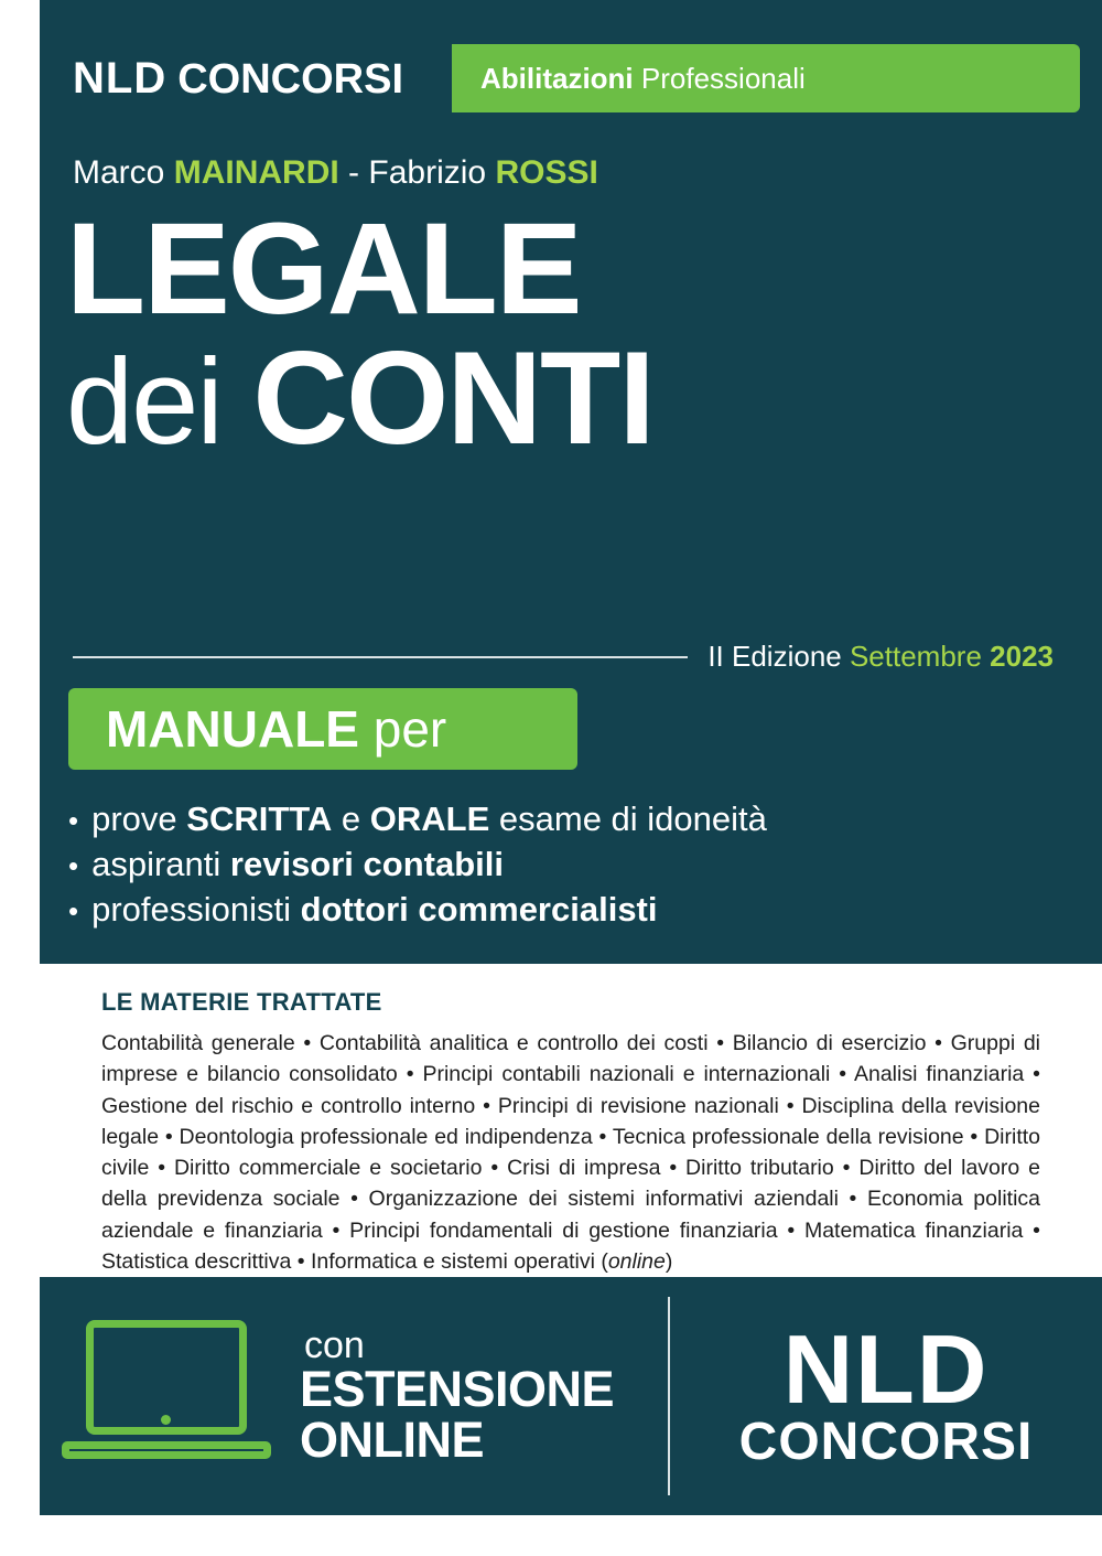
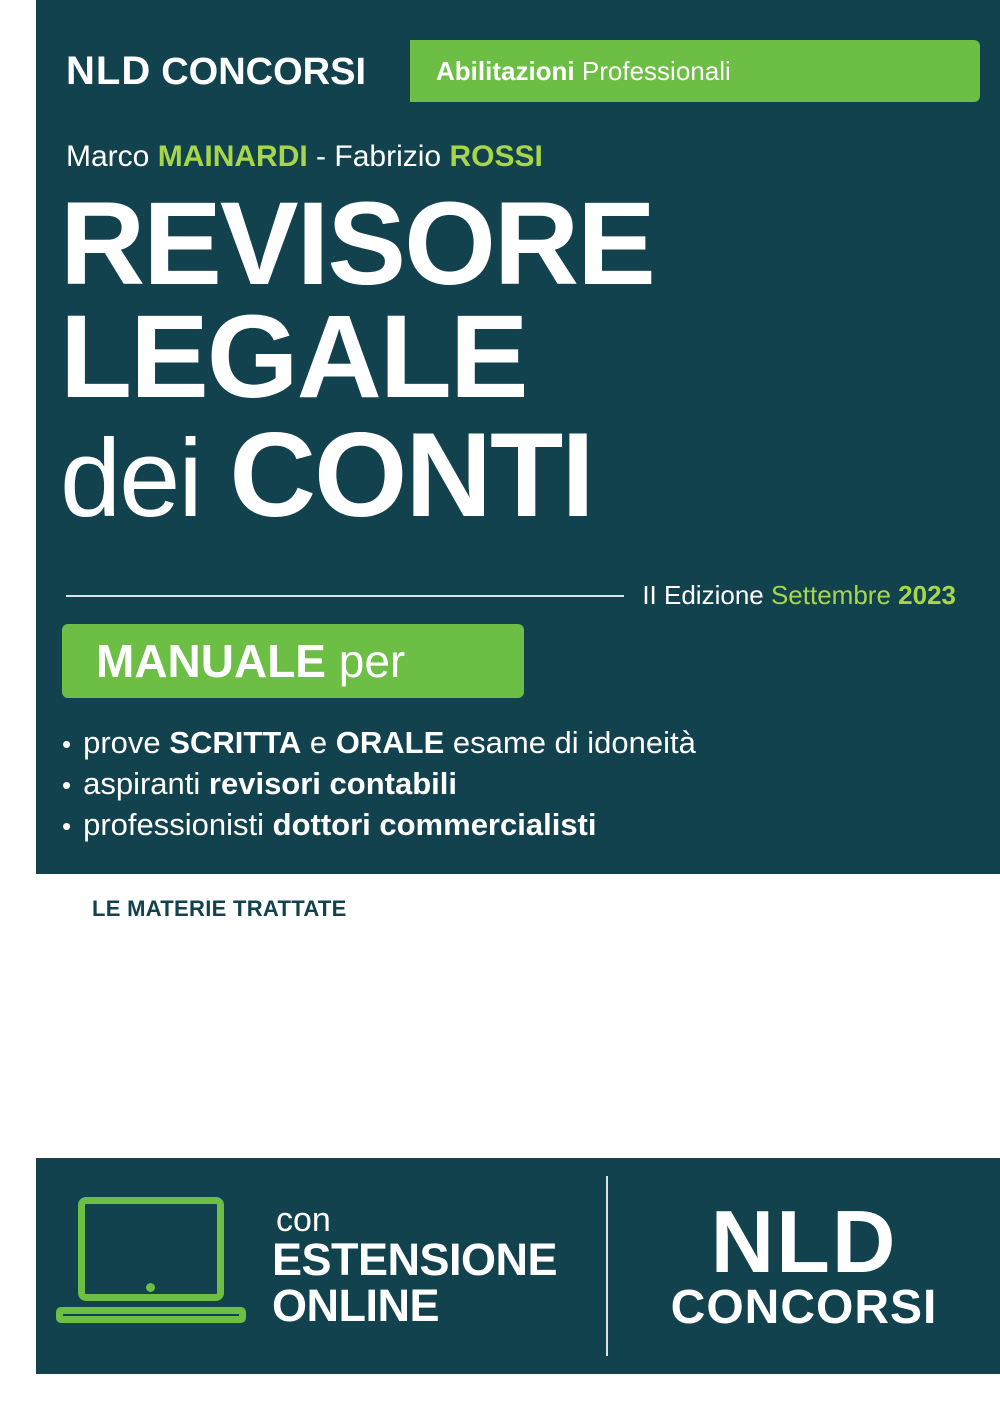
  NLD
  CONCORSI
  Abilitazioni Professionali
  Marco MAINARDI - Fabrizio ROSSI
+ REVISORE
  LEGALE
  dei CONTI
  II Edizione Settembre 2023
  MANUALE per
  •
  prove SCRITTA e ORALE esame di idoneità
  •
  aspiranti revisori contabili
  •
  professionisti dottori commercialisti
  LE MATERIE TRATTATE
- Contabilità generale • Contabilità analitica e controllo dei costi • Bilancio di esercizio • Gruppi di imprese e bilancio consolidato • Principi contabili nazionali e internazionali • Analisi finanziaria • Gestione del rischio e controllo interno • Principi di revisione nazionali • Disciplina della revisione legale • Deontologia professionale ed indipendenza • Tecnica professionale della revisione • Diritto civile • Diritto commerciale e societario • Crisi di impresa • Diritto tributario • Diritto del lavoro e della previdenza sociale • Organizzazione dei sistemi informativi aziendali • Economia politica aziendale e finanziaria • Principi fondamentali di gestione finanziaria • Matematica finanziaria • Statistica descrittiva • Informatica e sistemi operativi (online)
  con
  ESTENSIONE
  ONLINE
  NLD
  CONCORSI
